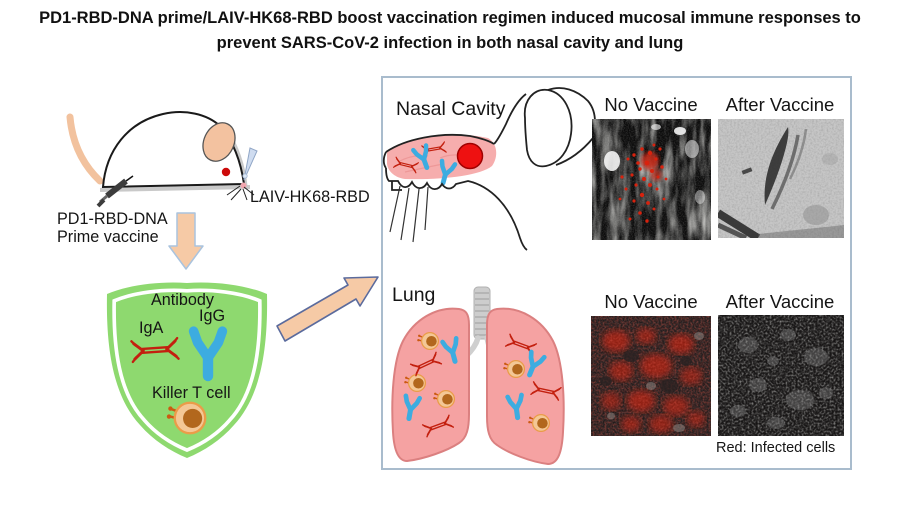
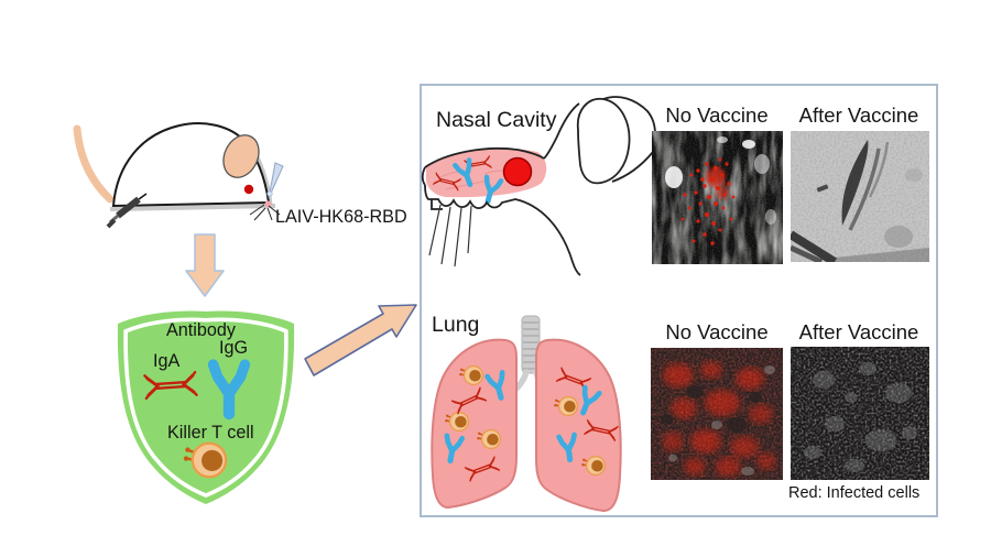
- PD1-RBD-DNA prime/LAIV-HK68-RBD boost vaccination regimen induced mucosal immune responses to prevent SARS-CoV-2 infection in both nasal cavity and lung
- PD1-RBD-DNA
- Prime vaccine
  LAIV-HK68-RBD
  Antibody
  IgG
  IgA
  Killer T cell
  Nasal Cavity
  No Vaccine
  After Vaccine
  Lung
  No Vaccine
  After Vaccine
  Red: Infected cells
